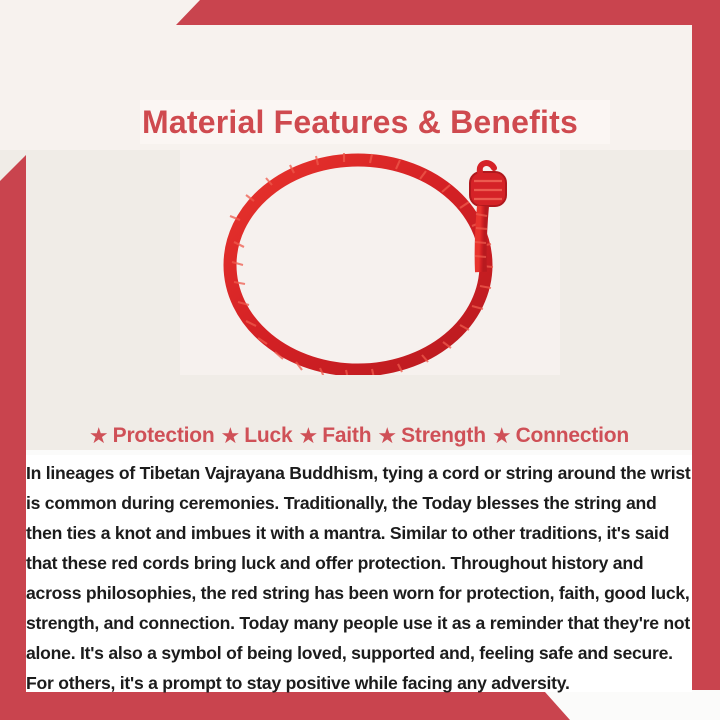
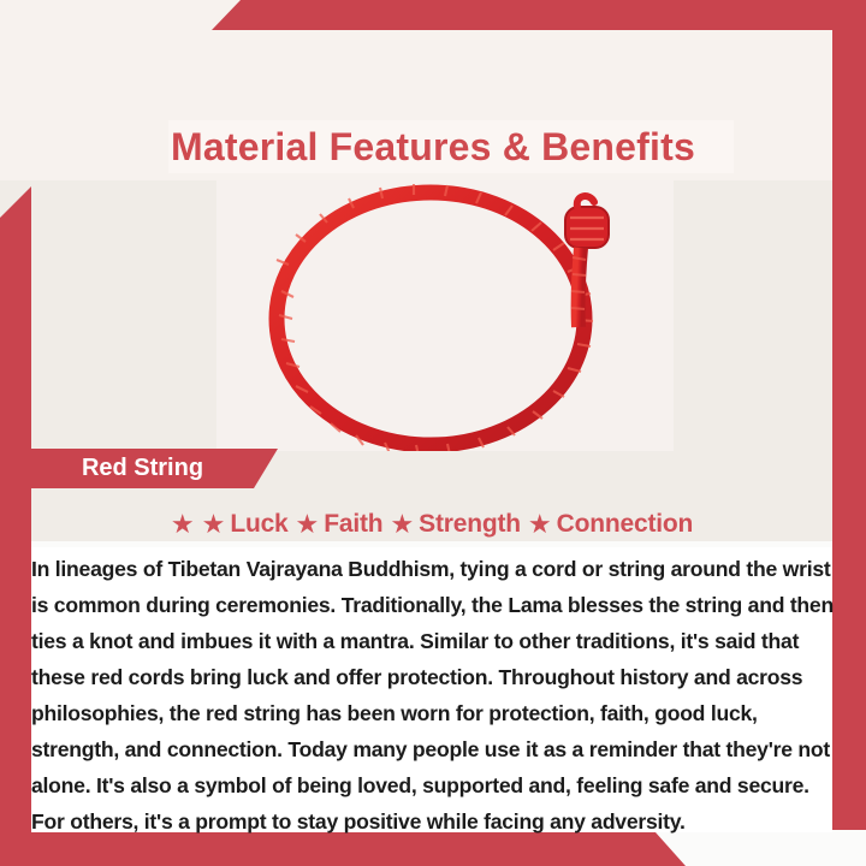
  Material Features & Benefits
+ Red String
  ★
- Protection
  ★
  Luck
  ★
  Faith
  ★
  Strength
  ★
  Connection
- In lineages of Tibetan Vajrayana Buddhism, tying a cord or string around the wrist is common during ceremonies. Traditionally, the Today blesses the string and then ties a knot and imbues it with a mantra. Similar to other traditions, it's said that these red cords bring luck and offer protection. Throughout history and across philosophies, the red string has been worn for protection, faith, good luck, strength, and connection. Today many people use it as a reminder that they're not alone. It's also a symbol of being loved, supported and, feeling safe and secure. For others, it's a prompt to stay positive while facing any adversity.
+ In lineages of Tibetan Vajrayana Buddhism, tying a cord or string around the wrist is common during ceremonies. Traditionally, the Lama blesses the string and then ties a knot and imbues it with a mantra. Similar to other traditions, it's said that these red cords bring luck and offer protection. Throughout history and across philosophies, the red string has been worn for protection, faith, good luck, strength, and connection. Today many people use it as a reminder that they're not alone. It's also a symbol of being loved, supported and, feeling safe and secure. For others, it's a prompt to stay positive while facing any adversity.
